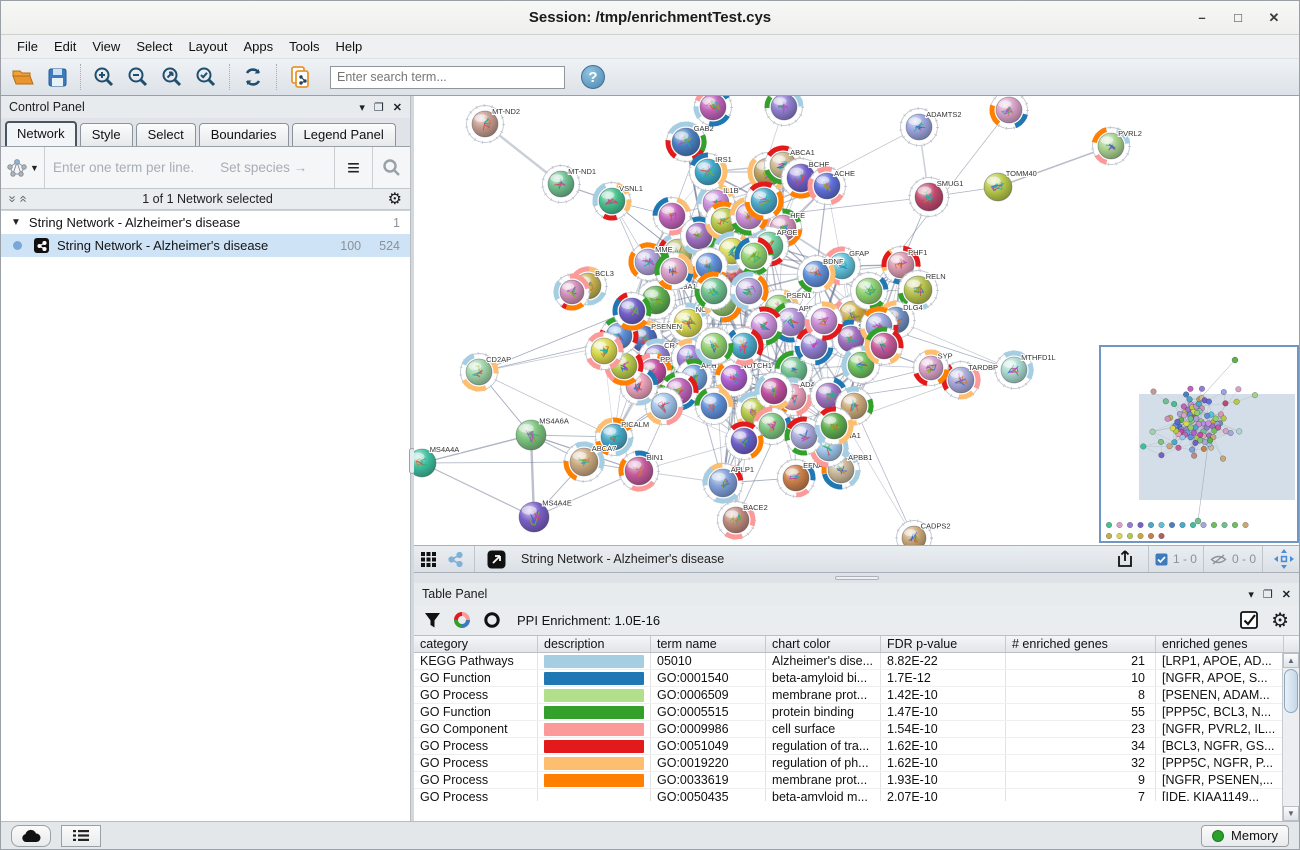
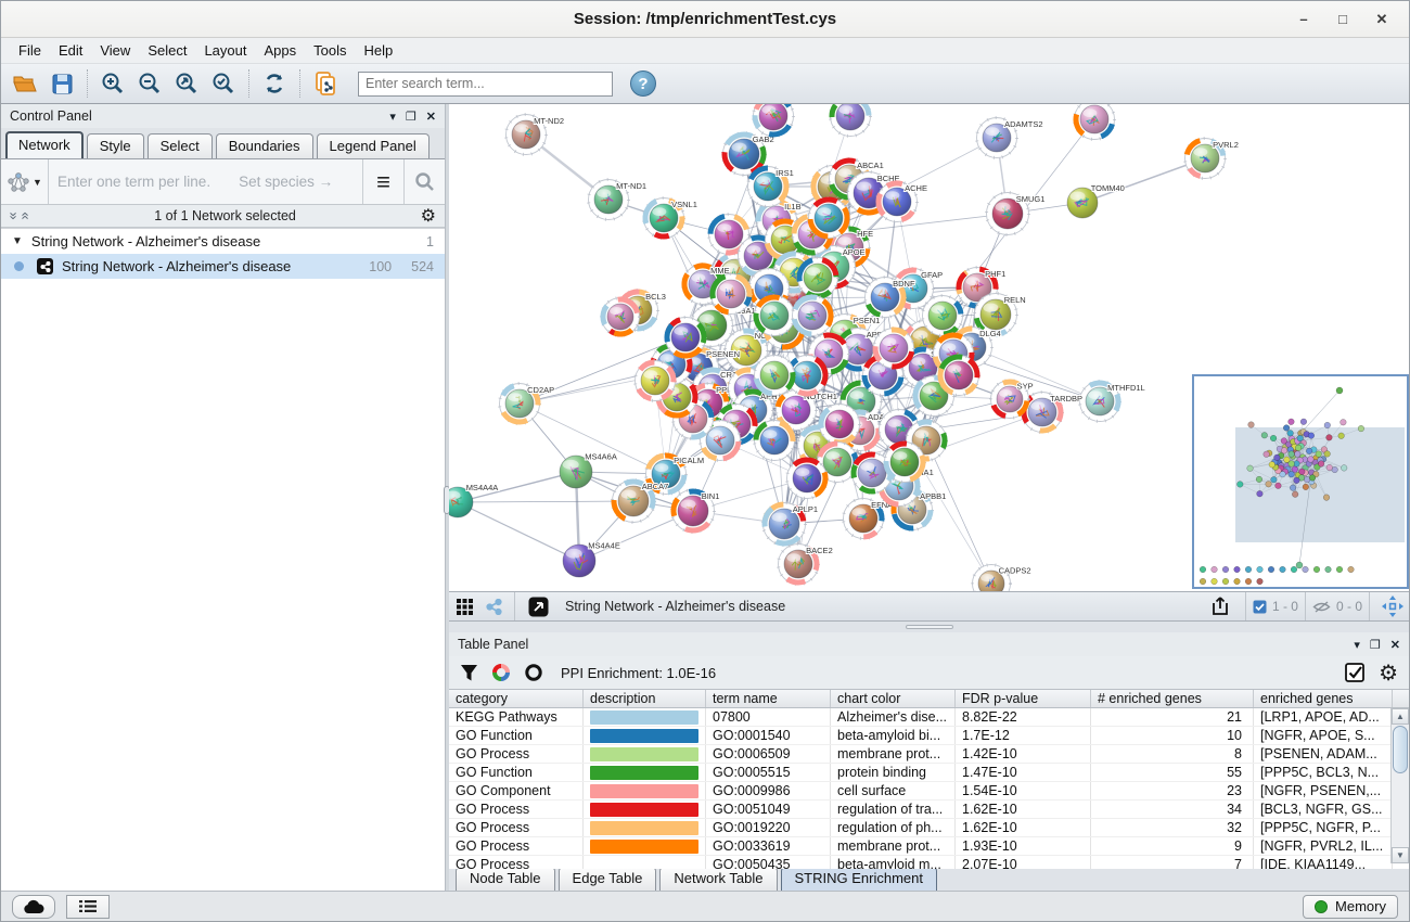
  Session: /tmp/enrichmentTest.cys
  –
  □
  ✕
  File
  Edit
  View
  Select
  Layout
  Apps
  Tools
  Help
  Enter search term...
  ?
  Control Panel
  ▾
  ❐
  ✕
  Network
  Style
  Select
  Boundaries
  Legend Panel
  ▼
  Enter one term per line.
  Set species →
  ≡
  1 of 1 Network selected
  ⚙
  ▼
  String Network - Alzheimer's disease
  1
  String Network - Alzheimer's disease
  100
  524
  MT-ND2
  MT-ND1
  VSNL1
  GAB2
  ADAMTS2
  PVRL2
  SMUG1
  TOMM40
  PHF1
  RELN
  MTHFD1L
  TARDBP
  SYP
  CD2AP
  MS4A4A
  MS4A6A
  MS4A4E
  PICALM
  ABCA7
  BIN1
  APLP1
  BACE2
  APBB1
  CADPS2
  MME
  BCL3
  GFAP
  BDNF
  DLG4
  PSENEN
  OTCH1
  PSEN1
  ABCA1
  BCHE
  ACHE
  IL1B
  HFE
  APOE
  IRS1
  String Network - Alzheimer's disease
  1 - 0
  0 - 0
  Table Panel
  ▾
  ❐
  ✕
  PPI Enrichment: 1.0E-16
  ⚙
  category
  description
  term name
  chart color
  FDR p-value
  # enriched genes
  enriched genes
  KEGG Pathways
- 05010
+ 07800
  Alzheimer's dise...
  8.82E-22
  21
  [LRP1, APOE, AD...
  GO Function
  GO:0001540
  beta-amyloid bi...
  1.7E-12
  10
  [NGFR, APOE, S...
  GO Process
  GO:0006509
  membrane prot...
  1.42E-10
  8
  [PSENEN, ADAM...
  GO Function
  GO:0005515
  protein binding
  1.47E-10
  55
  [PPP5C, BCL3, N...
  GO Component
  GO:0009986
  cell surface
  1.54E-10
  23
- [NGFR, PVRL2, IL...
+ [NGFR, PSENEN,...
  GO Process
  GO:0051049
  regulation of tra...
  1.62E-10
  34
  [BCL3, NGFR, GS...
  GO Process
  GO:0019220
  regulation of ph...
  1.62E-10
  32
  [PPP5C, NGFR, P...
  GO Process
  GO:0033619
  membrane prot...
  1.93E-10
  9
- [NGFR, PSENEN,...
+ [NGFR, PVRL2, IL...
  GO Process
  GO:0050435
  beta-amyloid m...
  2.07E-10
  7
  [IDE, KIAA1149...
  ▲
  ▼
+ Node Table
+ Edge Table
+ Network Table
+ STRING Enrichment
  Memory
